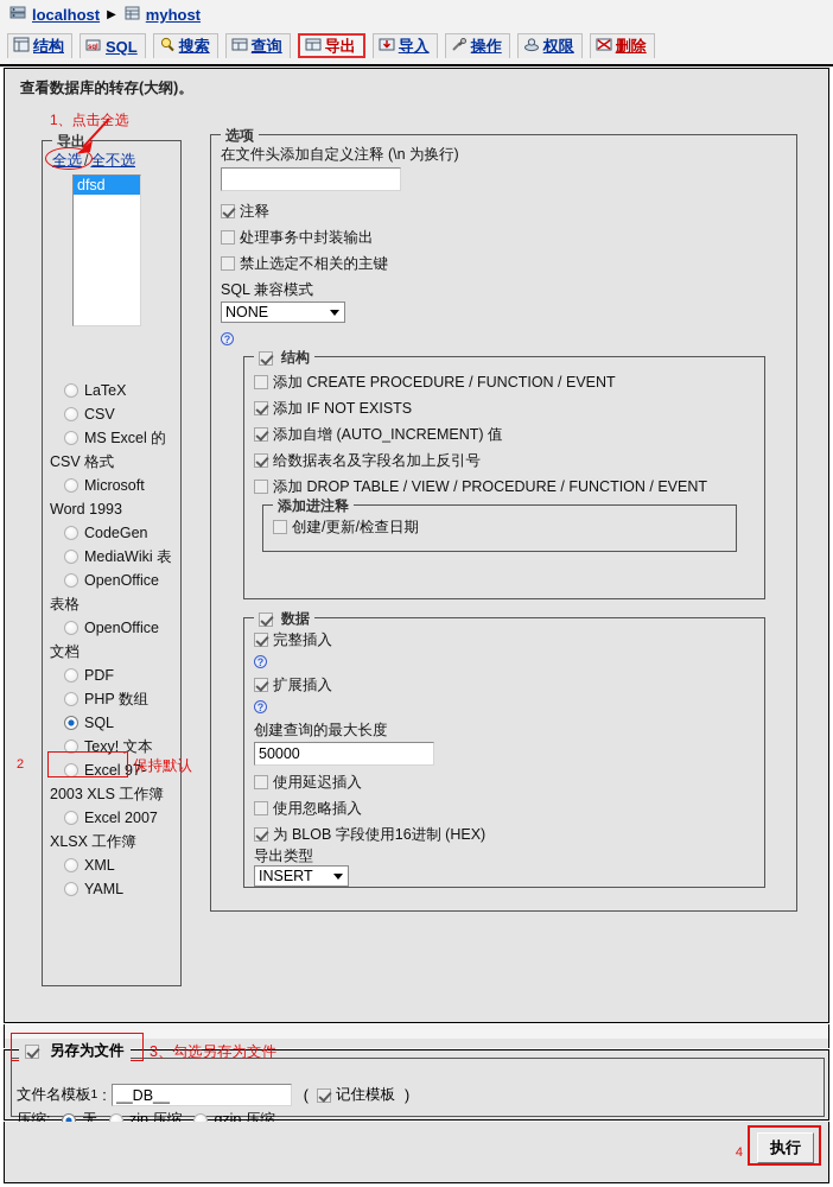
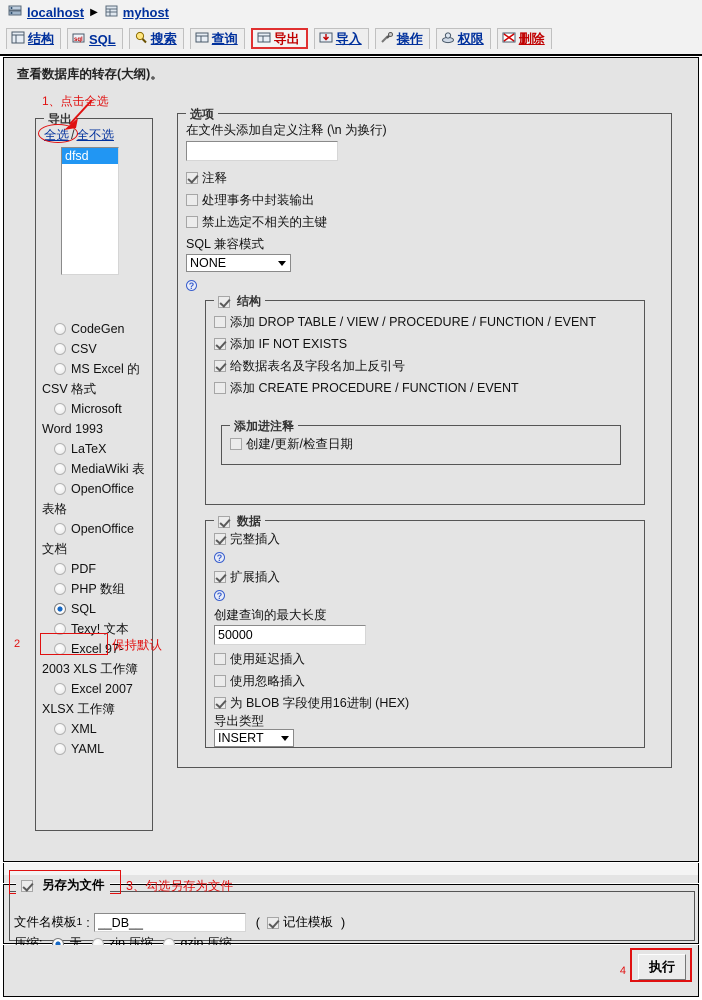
  localhost
  ▶
  myhost
  结构
  SQL
  搜索
  查询
  导出
  导入
  操作
  权限
  删除
  查看数据库的转存(大纲)。
  1、点击选
  导出
  全选 / 全不选
  dfsd
- LaTeX
+ CodeGen
  CSV
  MS Excel 的 CSV 格式
  Microsoft Word 1993
- CodeGen
+ LaTeX
  MediaWiki 表
  OpenOffice 表格
  OpenOffice 文档
  PDF
  PHP 数组
  SQL
  Texy! 文本
  Excel 97-2003 XLS 工作簿
  Excel 2007 XLSX 工作簿
  XML
  YAML
  2
  保持默认
  选项
  在文件头添加自定义注释 (\n 为换行)
  注释
  处理事务中封装输出
  禁止选定不相关的主键
  SQL 兼容模式
  NONE
  ?
  结构
- 添加 CREATE PROCEDURE / FUNCTION / EVENT
+ 添加 DROP TABLE / VIEW / PROCEDURE / FUNCTION / EVENT
  添加 IF NOT EXISTS
- 添加自增 (AUTO_INCREMENT) 值
  给数据表名及字段名加上反引号
- 添加 DROP TABLE / VIEW / PROCEDURE / FUNCTION / EVENT
+ 添加 CREATE PROCEDURE / FUNCTION / EVENT
  添加进注释
  创建/更新/检查日期
  数据
  完整插入
  ?
  扩展插入
  ?
  创建查询的最大长度
  50000
  使用延迟插入
  使用忽略插入
  为 BLOB 字段使用16进制 (HEX)
  导出类型
  INSERT
  文件名模板
  1
  :
  __DB__
  (
  记住模板
  )
  压缩:
  无
  zip 压缩
  gzip 压缩
  另存为文件
  3、勾选另存为文件
  4
  执行
